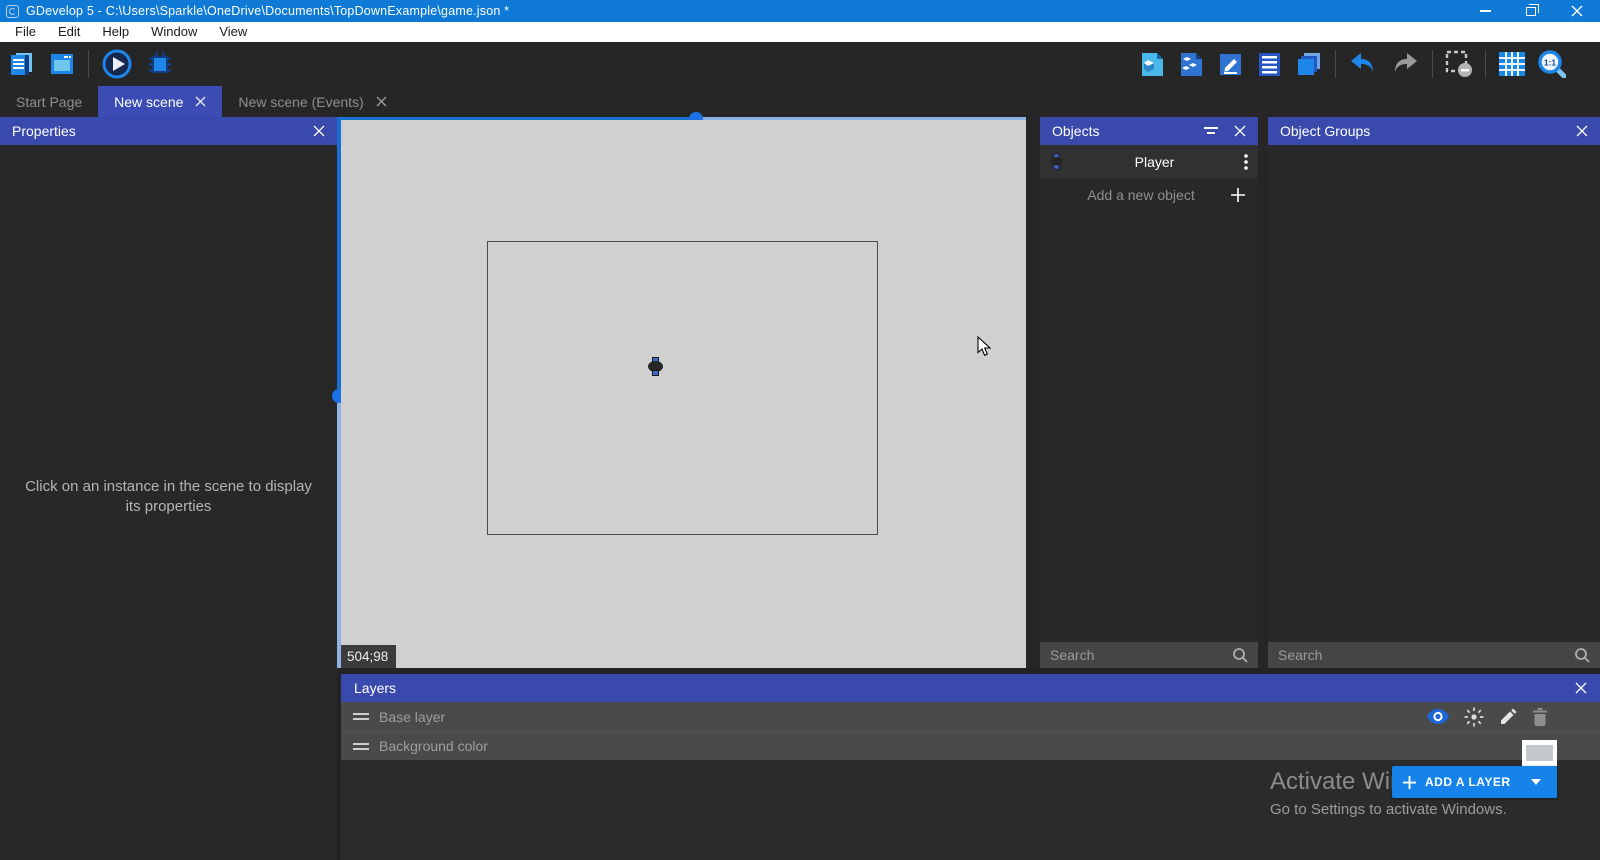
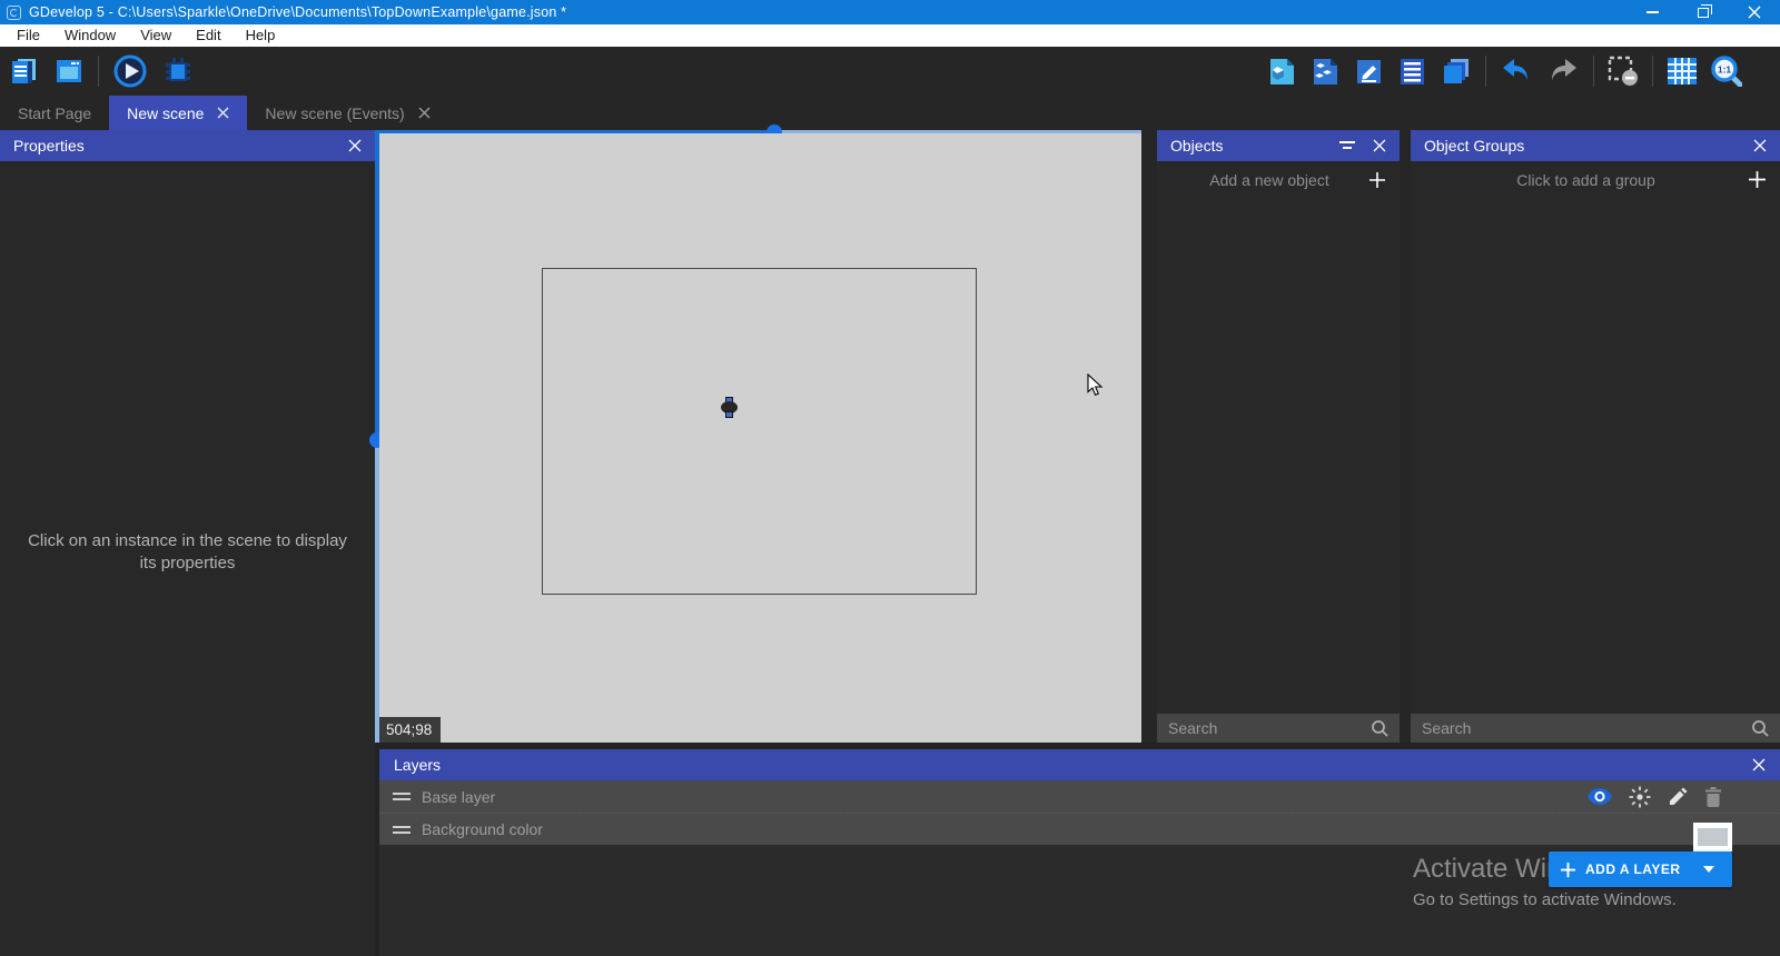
  GDevelop 5 - C:\Users\Sparkle\OneDrive\Documents\TopDownExample\game.json *
  File
- Edit
+ Window
- Help
+ View
- Window
+ Edit
- View
+ Help
  1:1
  Start Page
  New scene
  New scene (Events)
  Properties
  Click on an instance in the scene to display its properties
  504;98
  Objects
- Player
  Add a new object
  Search
  Object Groups
+ Click to add a group
  Search
  Layers
  Base layer
  Background color
  Go to Settings to activate Windows.
  ADD A LAYER
